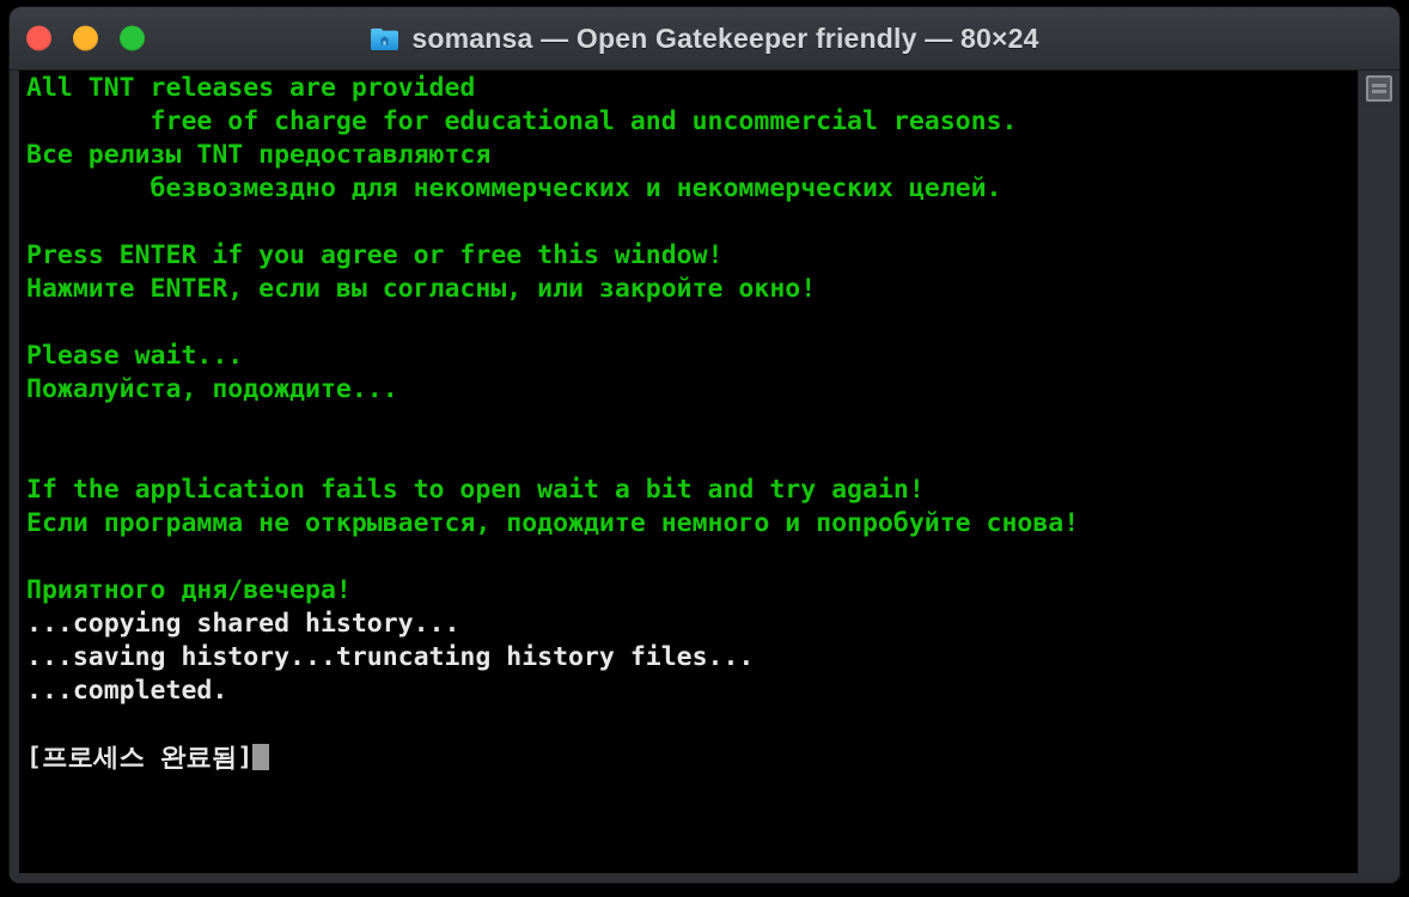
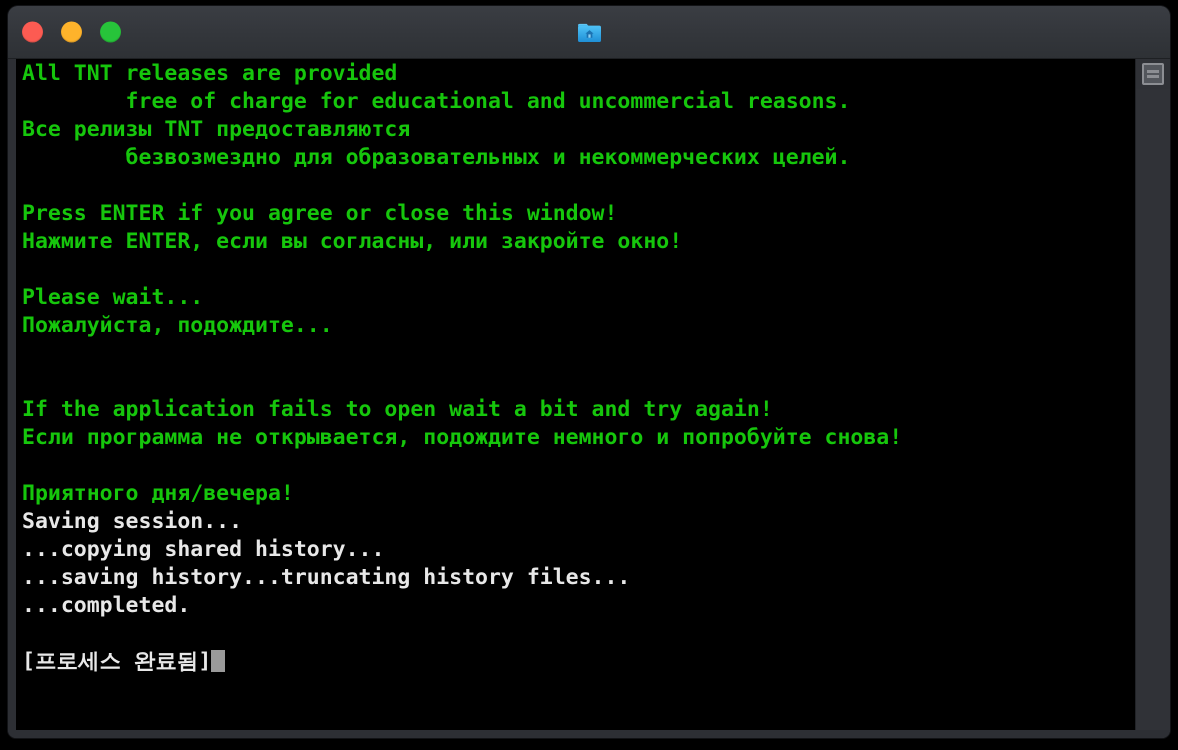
- somansa — Open Gatekeeper friendly — 80×24
  All TNT releases are provided
  free of charge for educational and uncommercial reasons.
  Все релизы TNT предоставляются
- безвозмездно для некоммерческих и некоммерческих целей.
+ безвозмездно для образовательных и некоммерческих целей.
- Press ENTER if you agree or free this window!
+ Press ENTER if you agree or close this window!
  Нажмите ENTER, если вы согласны, или закройте окно!
  Please wait...
  Пожалуйста, подождите...
  If the application fails to open wait a bit and try again!
  Если программа не открывается, подождите немного и попробуйте снова!
  Приятного дня/вечера!
+ Saving session...
  ...copying shared history...
  ...saving history...truncating history files...
  ...completed.
  [프로세스 완료됨]
